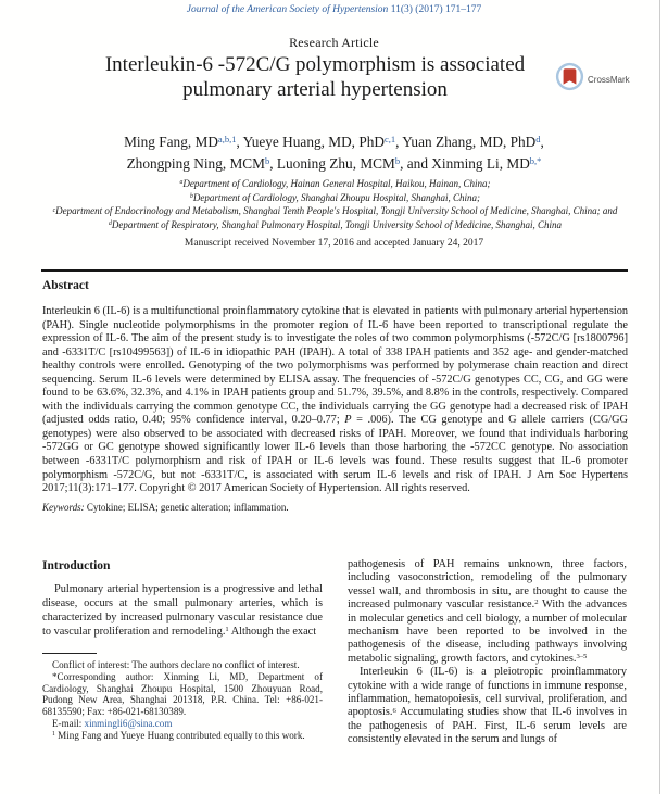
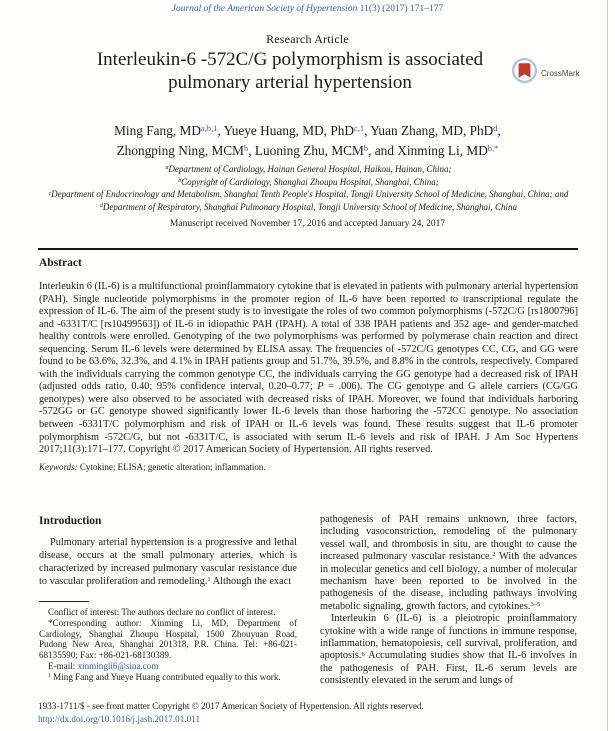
  Journal of the American Society of Hypertension 11(3) (2017) 171–177
  Research Article
  Interleukin-6 -572C/G polymorphism is associated
  pulmonary arterial hypertension
  CrossMark
  Ming Fang, MDa,b,1, Yueye Huang, MD, PhDc,1, Yuan Zhang, MD, PhDd,
  Zhongping Ning, MCMb, Luoning Zhu, MCMb, and Xinming Li, MDb,*
  Department of Cardiology, Hainan General Hospital, Haikou, Hainan, China;
- Department of Cardiology, Shanghai Zhoupu Hospital, Shanghai, China;
+ Copyright of Cardiology, Shanghai Zhoupu Hospital, Shanghai, China;
  Department of Endocrinology and Metabolism, Shanghai Tenth People's Hospital, Tongji University School of Medicine, Shanghai, China; and
  Department of Respiratory, Shanghai Pulmonary Hospital, Tongji University School of Medicine, Shanghai, China
  Manuscript received November 17, 2016 and accepted January 24, 2017
  Abstract
  Interleukin 6 (IL-6) is a multifunctional proinflammatory cytokine that is elevated in patients with pulmonary arterial hypertension (PAH). Single nucleotide polymorphisms in the promoter region of IL-6 have been reported to transcriptional regulate the expression of IL-6. The aim of the present study is to investigate the roles of two common polymorphisms (-572C/G [rs1800796] and -6331T/C [rs10499563]) of IL-6 in idiopathic PAH (IPAH). A total of 338 IPAH patients and 352 age- and gender-matched healthy controls were enrolled. Genotyping of the two polymorphisms was performed by polymerase chain reaction and direct sequencing. Serum IL-6 levels were determined by ELISA assay. The frequencies of -572C/G genotypes CC, CG, and GG were found to be 63.6%, 32.3%, and 4.1% in IPAH patients group and 51.7%, 39.5%, and 8.8% in the controls, respectively. Compared with the individuals carrying the common genotype CC, the individuals carrying the GG genotype had a decreased risk of IPAH (adjusted odds ratio, 0.40; 95% confidence interval, 0.20–0.77; P = .006). The CG genotype and G allele carriers (CG/GG genotypes) were also observed to be associated with decreased risks of IPAH. Moreover, we found that individuals harboring -572GG or GC genotype showed significantly lower IL-6 levels than those harboring the -572CC genotype. No association between -6331T/C polymorphism and risk of IPAH or IL-6 levels was found. These results suggest that IL-6 promoter polymorphism -572C/G, but not -6331T/C, is associated with serum IL-6 levels and risk of IPAH. J Am Soc Hypertens 2017;11(3):171–177. Copyright © 2017 American Society of Hypertension. All rights reserved.
  Keywords: Cytokine; ELISA; genetic alteration; inflammation.
  Introduction
  Pulmonary arterial hypertension is a progressive and lethal disease, occurs at the small pulmonary arteries, which is characterized by increased pulmonary vascular resistance due to vascular proliferation and remodeling. Although the exact
  Conflict of interest: The authors declare no conflict of interest.
  *Corresponding author: Xinming Li, MD, Department of Cardiology, Shanghai Zhoupu Hospital, 1500 Zhouyuan Road, Pudong New Area, Shanghai 201318, P.R. China. Tel: +86-021-68135590; Fax: +86-021-68130389.
  E-mail: xinmingli6@sina.com
  Ming Fang and Yueye Huang contributed equally to this work.
  pathogenesis of PAH remains unknown, three factors, including vasoconstriction, remodeling of the pulmonary vessel wall, and thrombosis in situ, are thought to cause the increased pulmonary vascular resistance. With the advances in molecular genetics and cell biology, a number of molecular mechanism have been reported to be involved in the pathogenesis of the disease, including pathways involving metabolic signaling, growth factors, and cytokines.
  Interleukin 6 (IL-6) is a pleiotropic proinflammatory cytokine with a wide range of functions in immune response, inflammation, hematopoiesis, cell survival, proliferation, and apoptosis. Accumulating studies show that IL-6 involves in the pathogenesis of PAH. First, IL-6 serum levels are consistently elevated in the serum and lungs of
+ 1933-1711/$ - see front matter Copyright © 2017 American Society of Hypertension. All rights reserved.
+ http://dx.doi.org/10.1016/j.jash.2017.01.011
